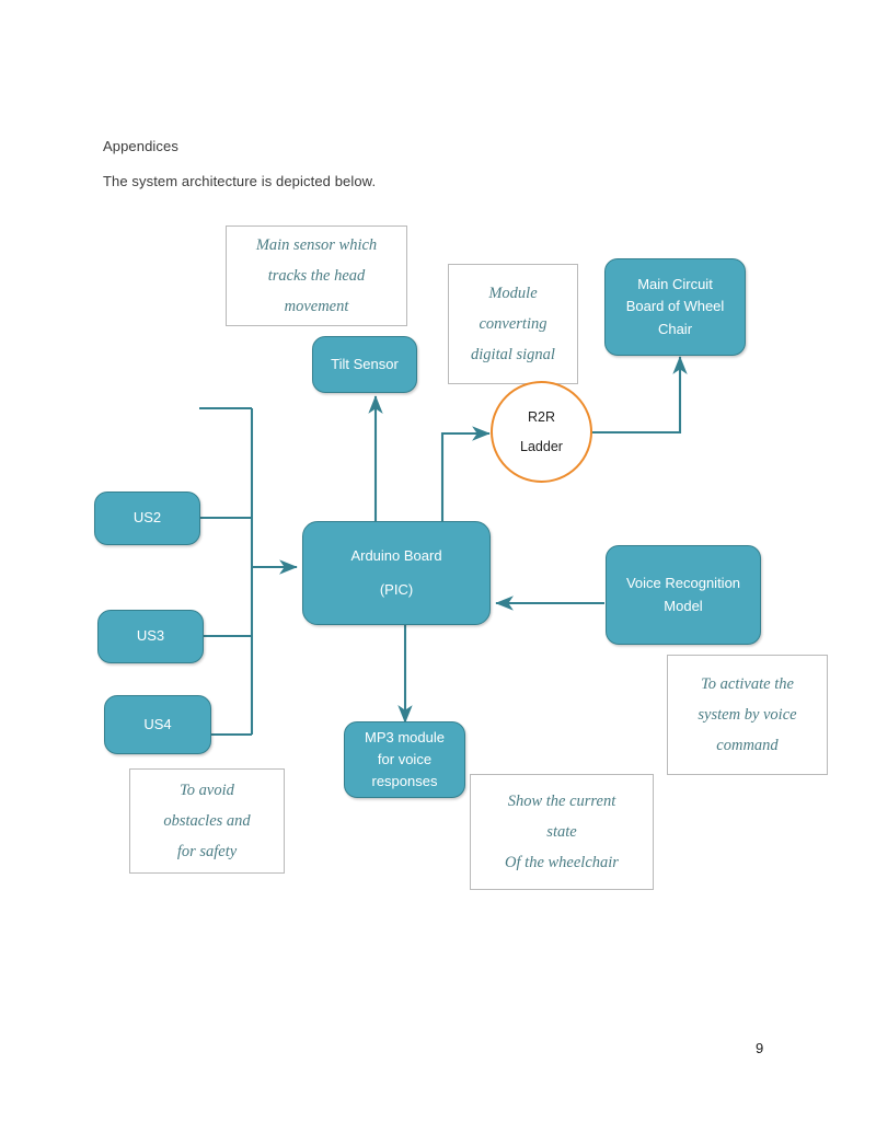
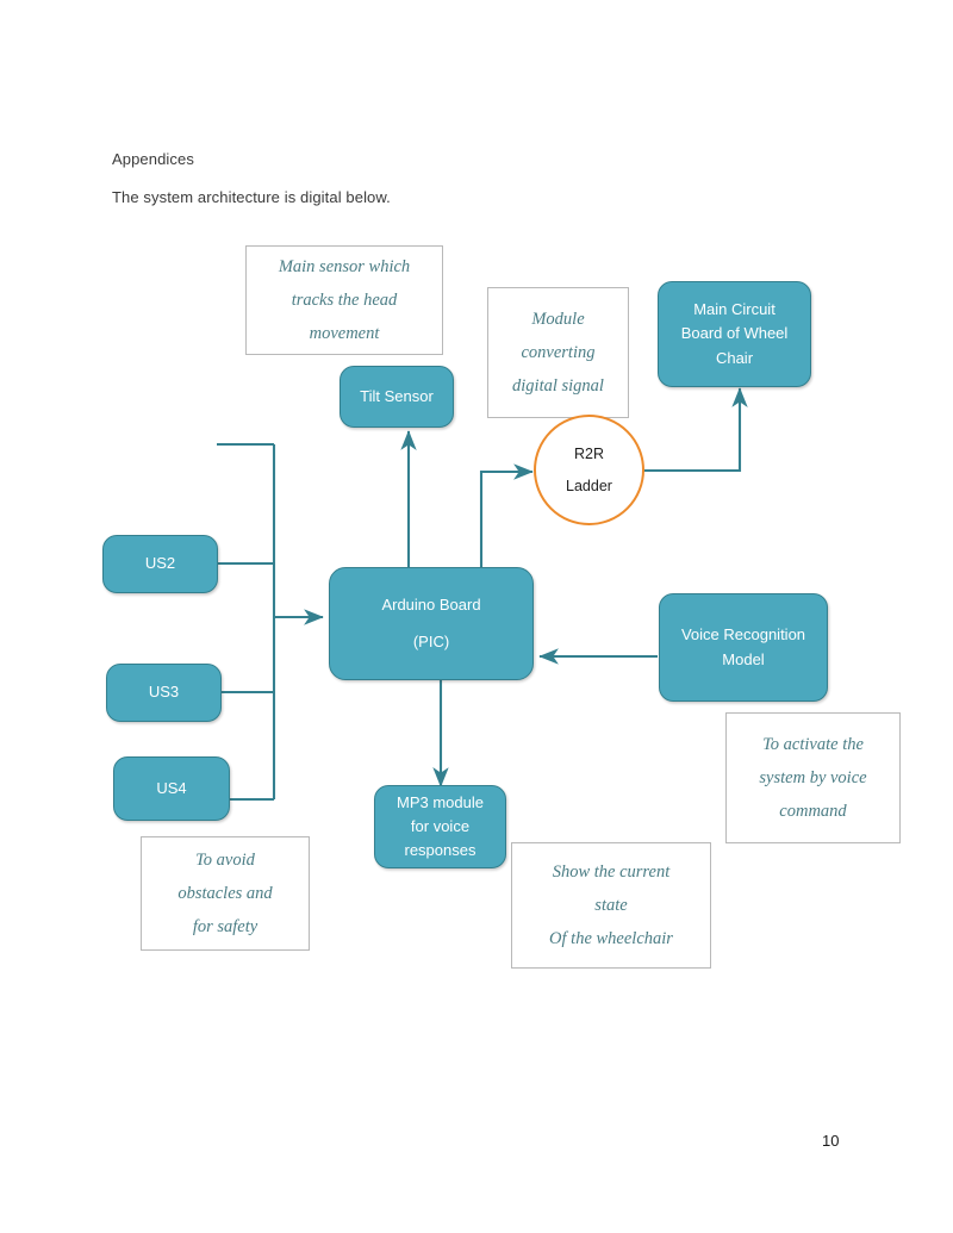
  Appendices
- The system architecture is depicted below.
+ The system architecture is digital below.
- 9
+ 10
  Main sensor which
  tracks the head
  movement
  Module
  converting
  digital signal
  To avoid
  obstacles and
  for safety
  Show the current
  state
  Of the wheelchair
  To activate the
  system by voice
  command
  US2
  US3
  US4
  Tilt Sensor
  Arduino Board
  (PIC)
  R2R
  Ladder
  Main Circuit
  Board of Wheel
  Chair
  Voice Recognition
  Model
  MP3 module
  for voice
  responses
